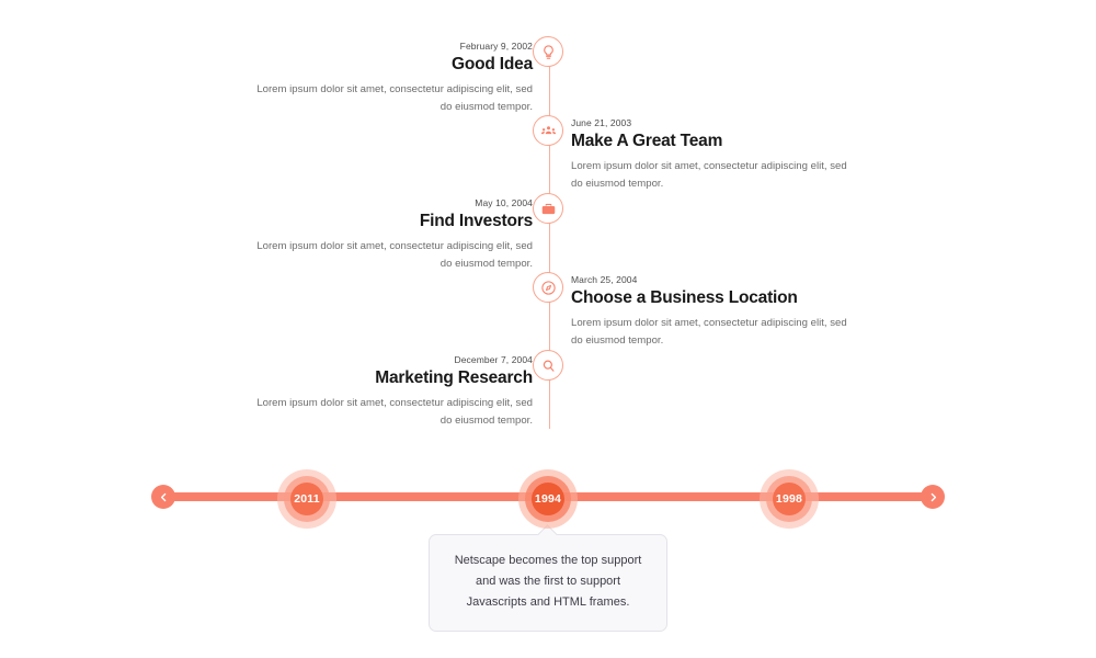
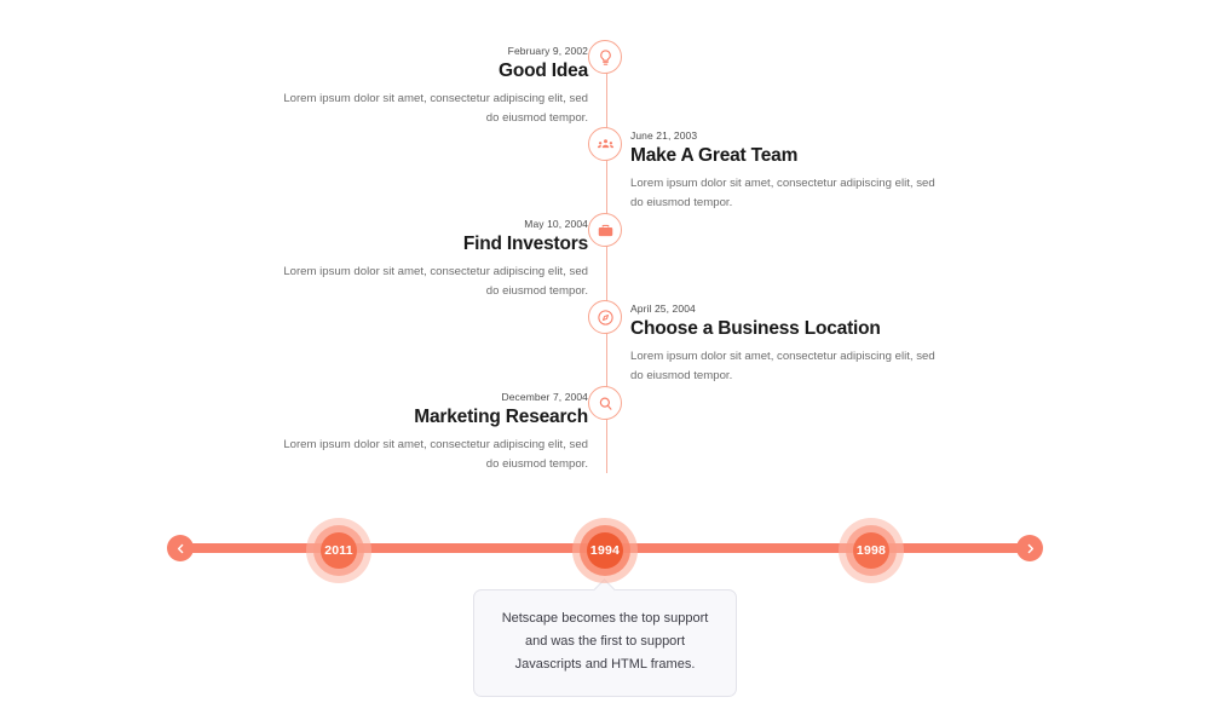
  February 9, 2002
  Good Idea
  Lorem ipsum dolor sit amet, consectetur adipiscing elit, sed do eiusmod tempor.
  June 21, 2003
  Make A Great Team
  Lorem ipsum dolor sit amet, consectetur adipiscing elit, sed do eiusmod tempor.
  May 10, 2004
  Find Investors
  Lorem ipsum dolor sit amet, consectetur adipiscing elit, sed do eiusmod tempor.
- March 25, 2004
+ April 25, 2004
  Choose a Business Location
  Lorem ipsum dolor sit amet, consectetur adipiscing elit, sed do eiusmod tempor.
  December 7, 2004
  Marketing Research
  Lorem ipsum dolor sit amet, consectetur adipiscing elit, sed do eiusmod tempor.
  2011
  1994
  1998
  Netscape becomes the top support and was the first to support Javascripts and HTML frames.
